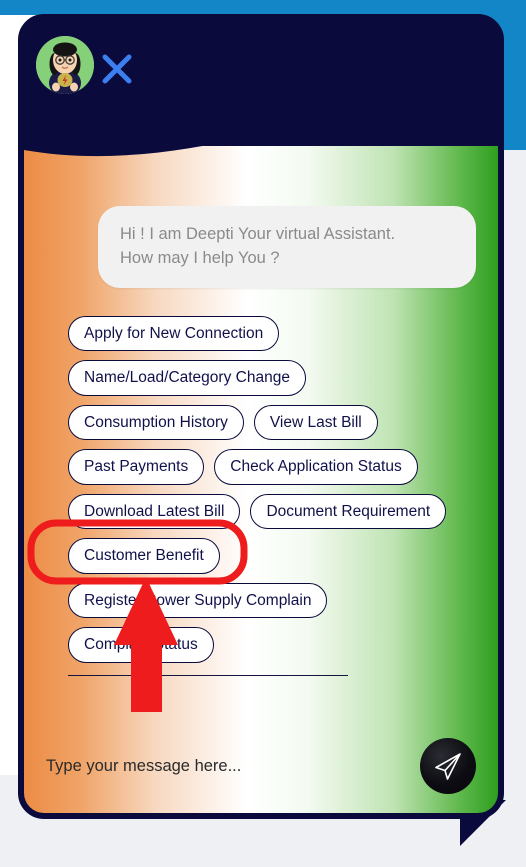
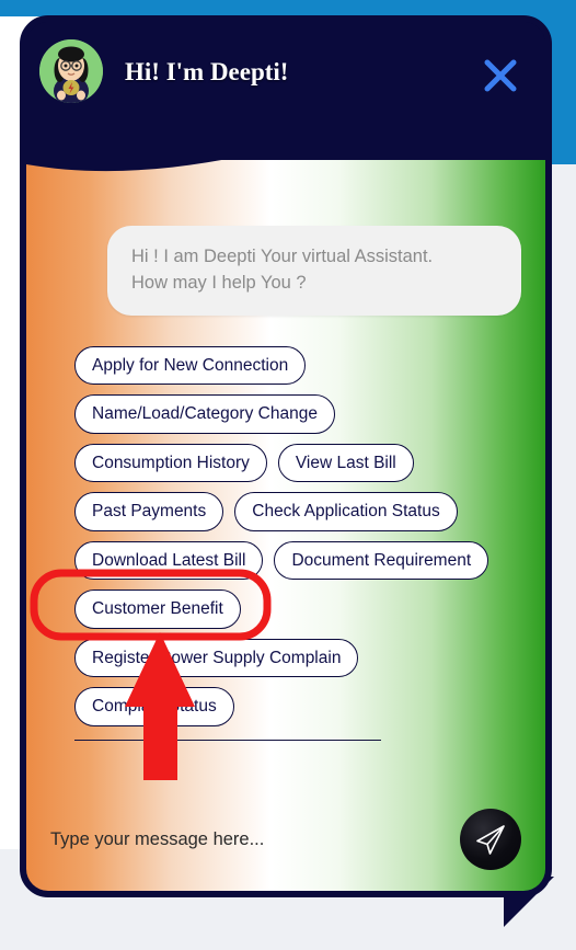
+ Hi! I'm Deepti!
  Hi ! I am Deepti Your virtual Assistant.
  How may I help You ?
  Apply for New Connection
  Name/Load/Category Change
  Consumption History
  View Last Bill
  Past Payments
  Check Application Status
  Download Latest Bill
  Document Requirement
  Customer Benefit
  Registeower Supply Complain
  Type your message here...
